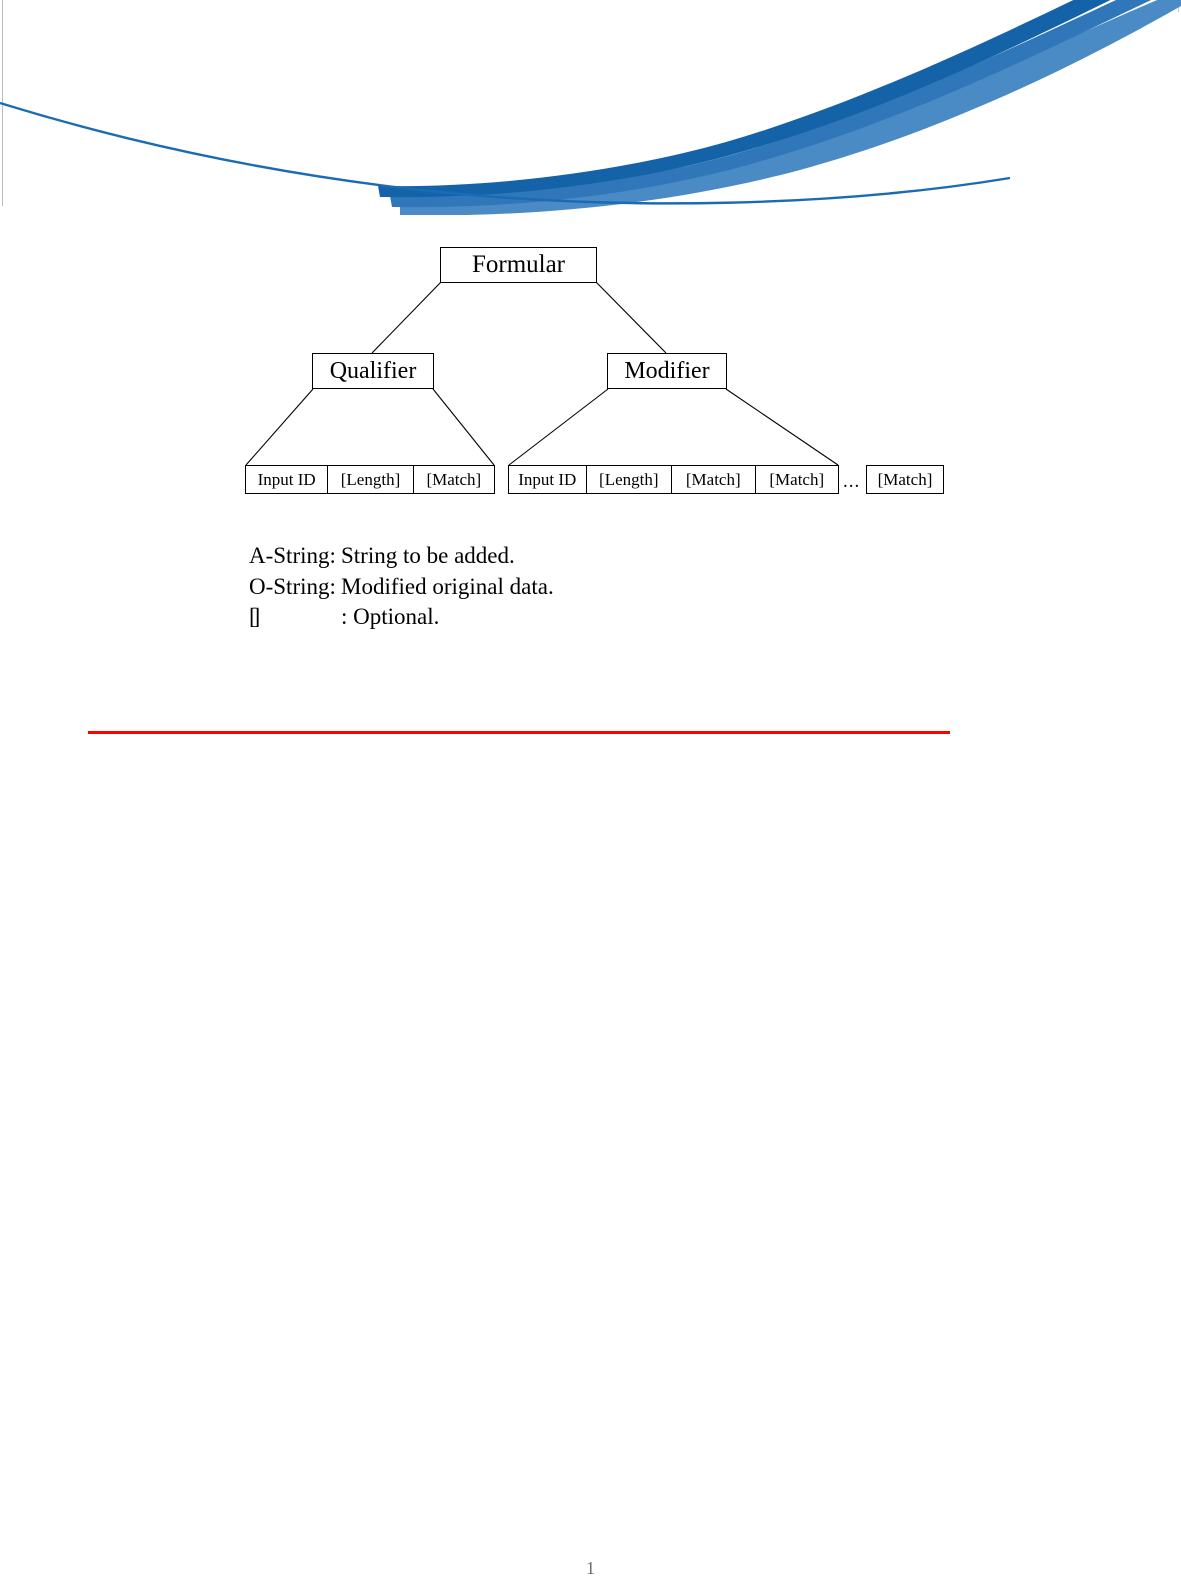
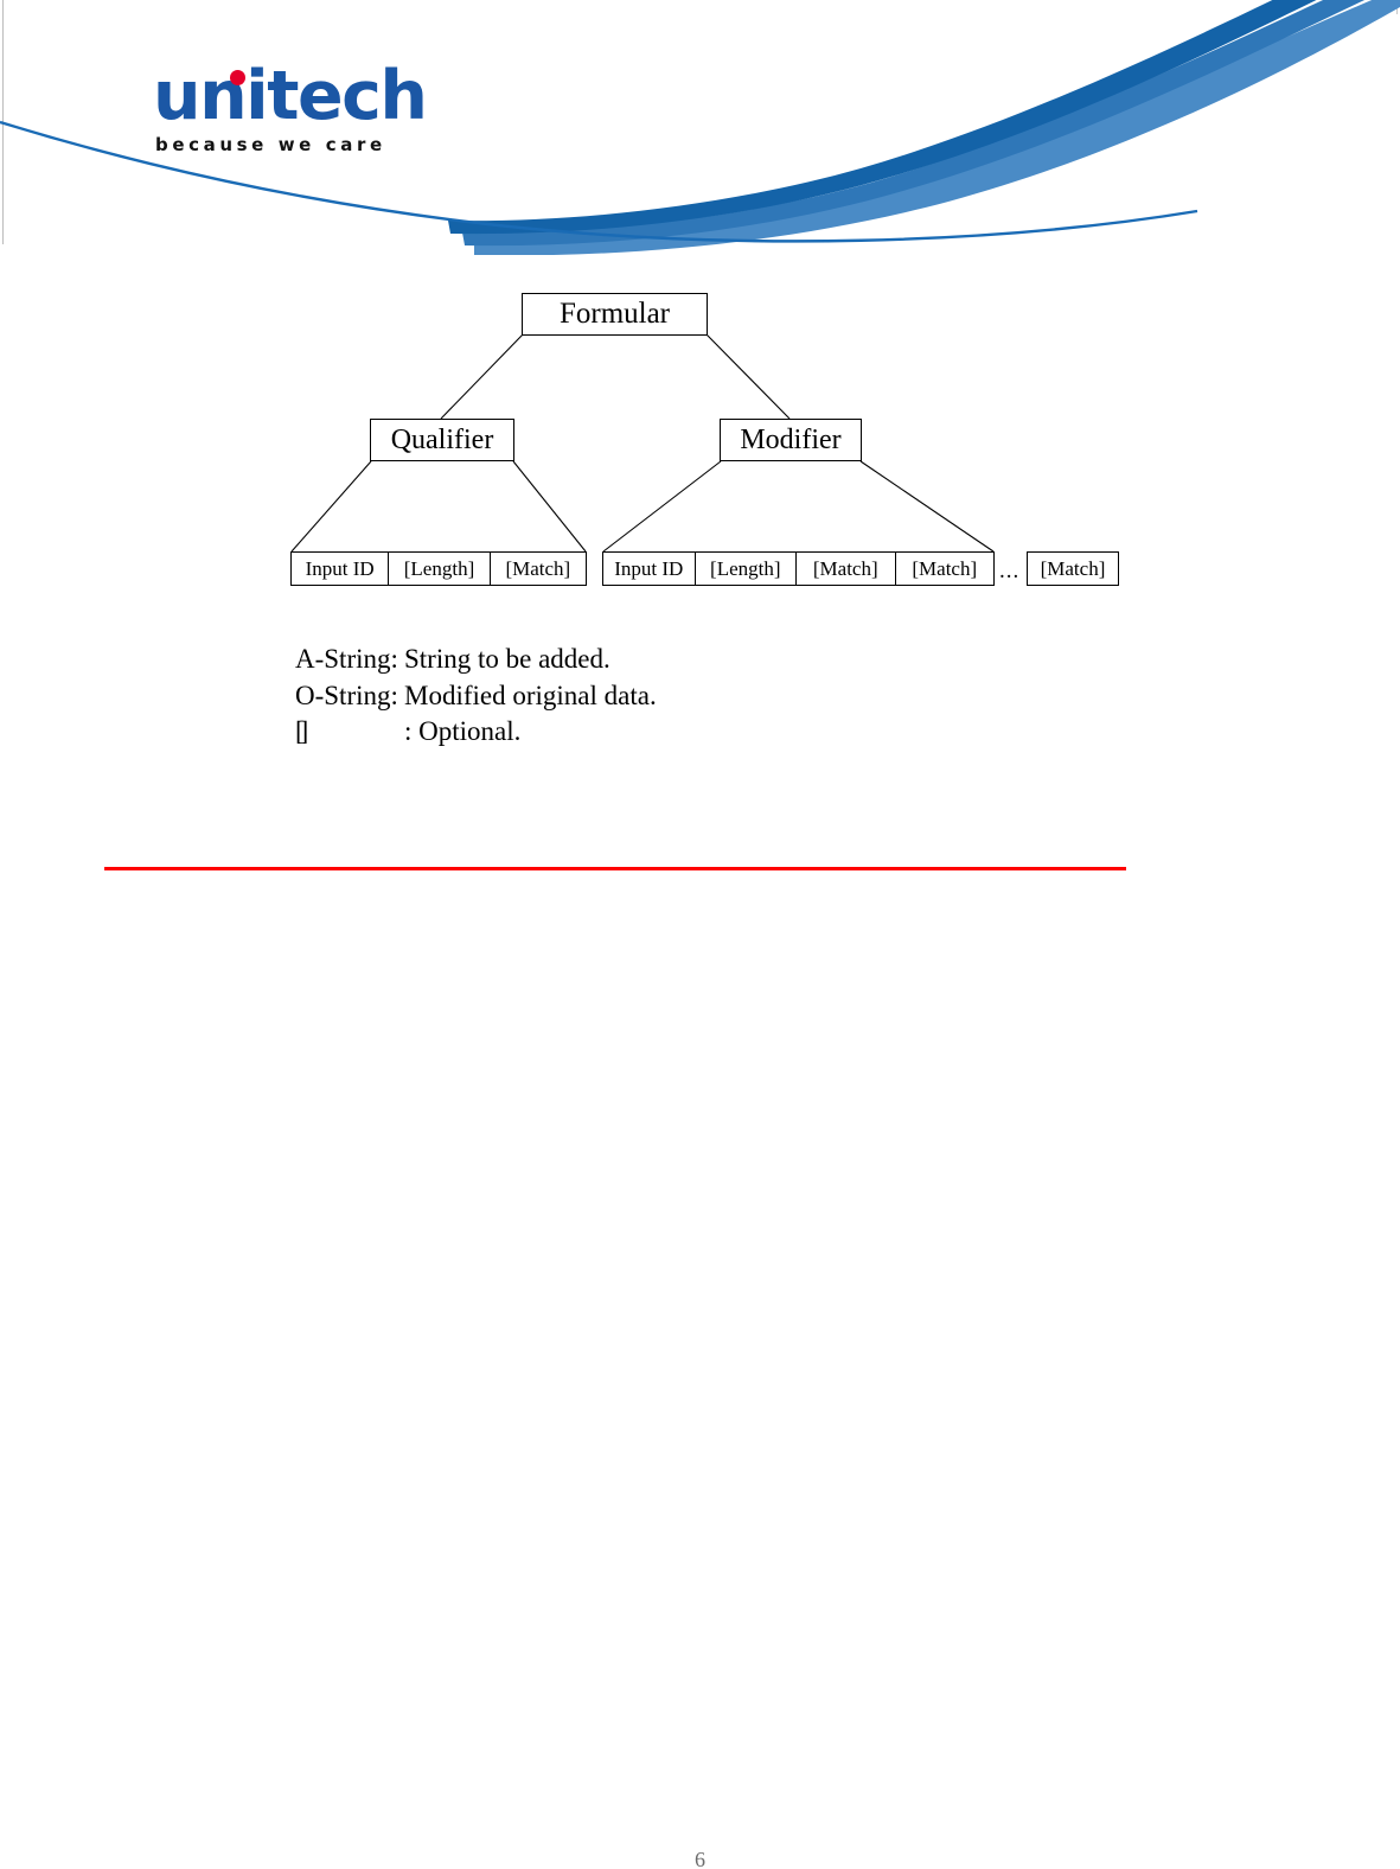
+ unitech
+ because we care
  Formular
  Qualifier
  Modifier
  Input ID
  [Length]
  [Match]
  Input ID
  [Length]
  [Match]
  [Match]
  ...
  [Match]
  A-String: String to be added.
  O-String: Modified original data.
  [] : Optional.
- 1
+ 6
